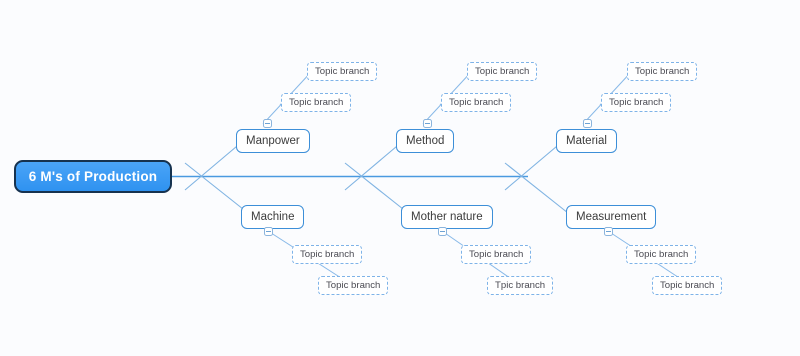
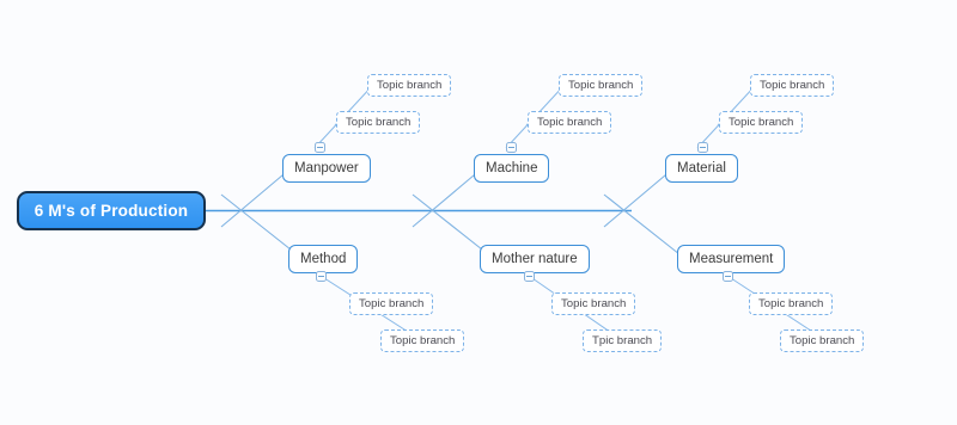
  6 M's of Production
  Manpower
- Method
+ Machine
  Material
- Machine
+ Method
  Mother nature
  Measurement
  Topic branch
  Topic branch
  Topic branch
  Topic branch
  Topic branch
  Topic branch
  Topic branch
  Topic branch
  Topic branch
  Tpic branch
  Topic branch
  Topic branch
